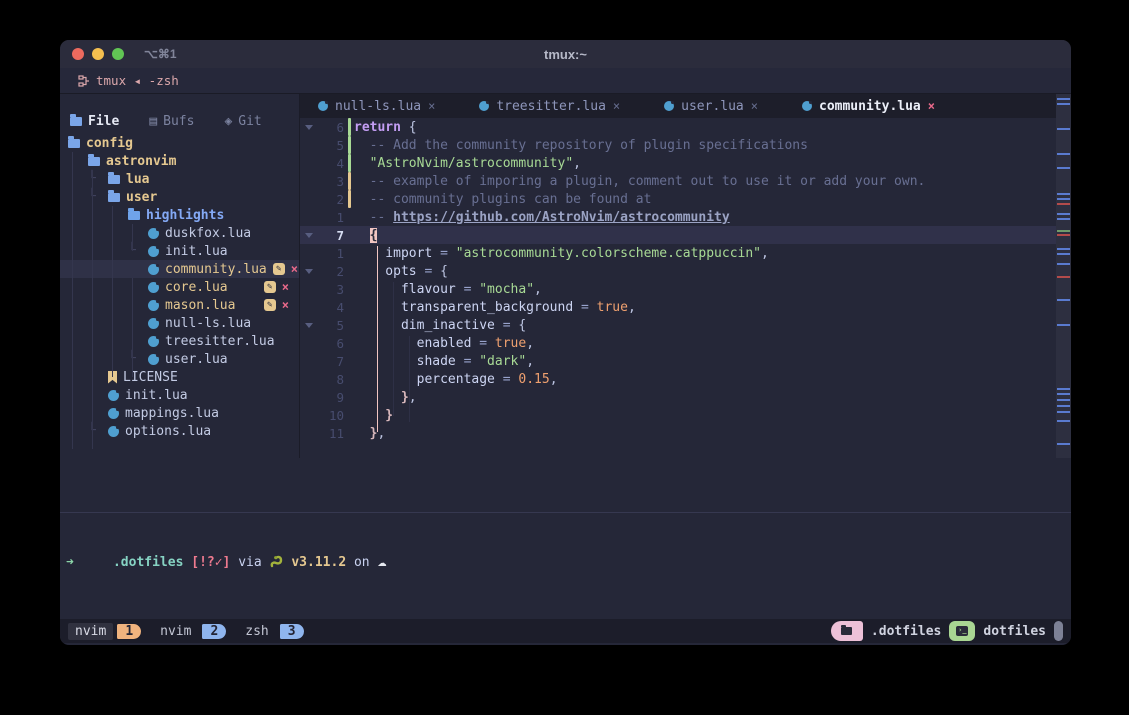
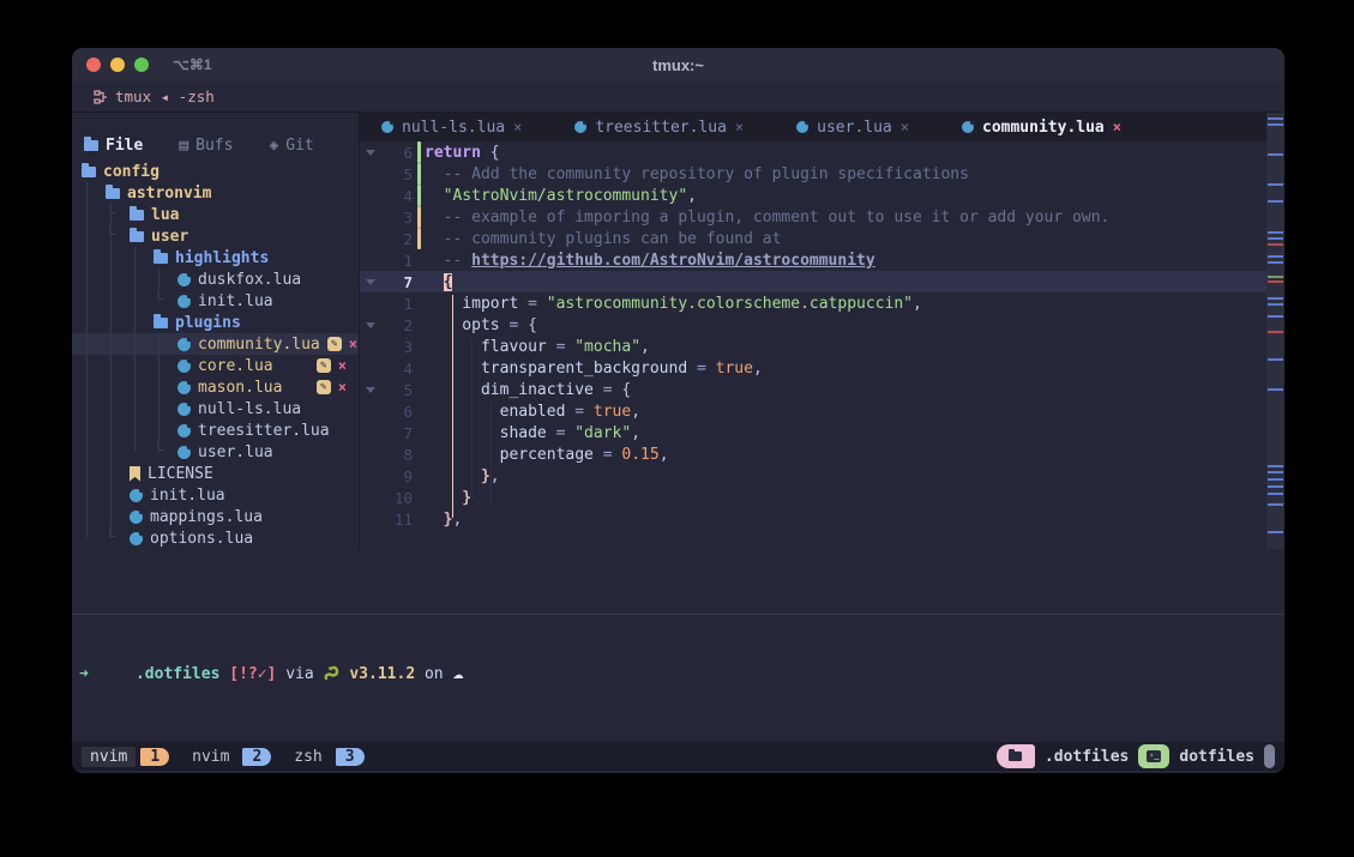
  ⌥⌘1
  tmux:~
  tmux ◂ -zsh
  File
  ▤
  Bufs
  ◈
  Git
  config
  astronvim
  lua
  user
  highlights
  duskfox.lua
  init.lua
+ plugins
  community.lua
  ✎
  ×
  core.lua
  ✎
  ×
  mason.lua
  ✎
  ×
  null-ls.lua
  treesitter.lua
  user.lua
  LICENSE
  init.lua
  mappings.lua
  options.lua
  null-ls.lua
  ×
  treesitter.lua
  ×
  user.lua
  ×
  community.lua
  ×
  6
  return {
  5
  -- Add the community repository of plugin specifications
  4
  "AstroNvim/astrocommunity",
  3
  -- example of imporing a plugin, comment out to use it or add your own.
  2
  -- community plugins can be found at
  1
  -- https://github.com/AstroNvim/astrocommunity
  7
  {
  1
  import = "astrocommunity.colorscheme.catppuccin",
  2
  opts = {
  3
  flavour = "mocha",
  4
  transparent_background = true,
  5
  dim_inactive = {
  6
  enabled = true,
  7
  shade = "dark",
  8
  percentage = 0.15,
  9
  },
  10
  }
  11
  },
  .dotfiles [!?✓] via v3.11.2 on ☁
  ➜
  nvim
  1
  nvim
  2
  zsh
  3
  .dotfiles
  ›_
  dotfiles
